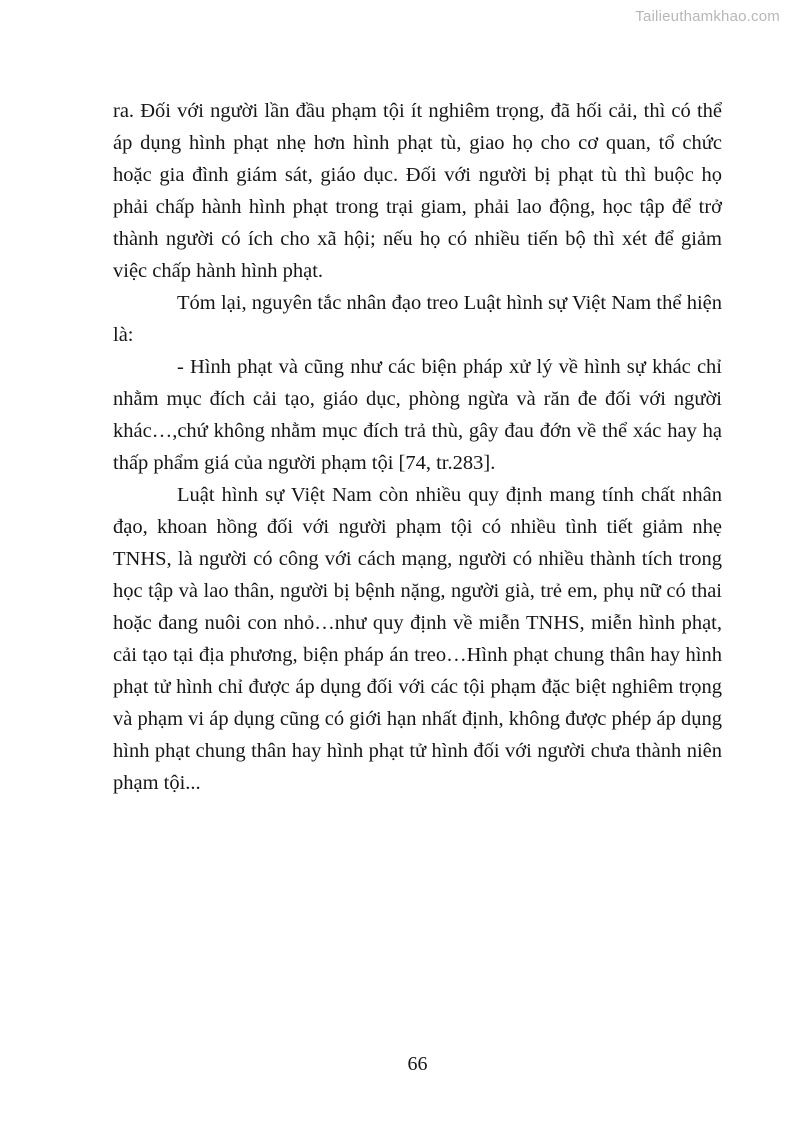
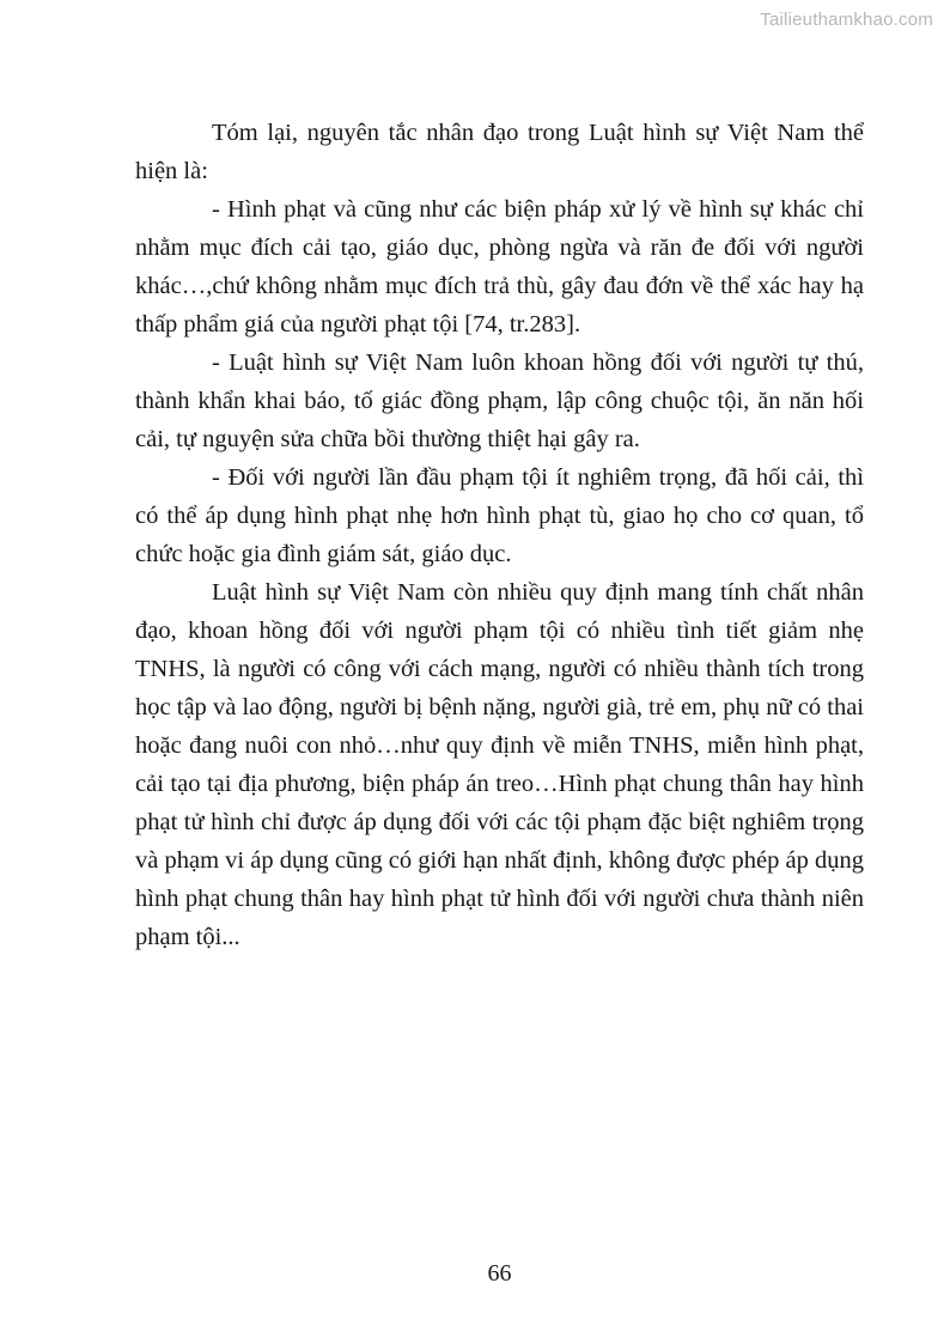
  Tailieuthamkhao.com
- ra. Đối với người lần đầu phạm tội ít nghiêm trọng, đã hối cải, thì có thể áp dụng hình phạt nhẹ hơn hình phạt tù, giao họ cho cơ quan, tổ chức hoặc gia đình giám sát, giáo dục. Đối với người bị phạt tù thì buộc họ phải chấp hành hình phạt trong trại giam, phải lao động, học tập để trở thành người có ích cho xã hội; nếu họ có nhiều tiến bộ thì xét để giảm việc chấp hành hình phạt.
- Tóm lại, nguyên tắc nhân đạo treo Luật hình sự Việt Nam thể hiện là:
+ Tóm lại, nguyên tắc nhân đạo trong Luật hình sự Việt Nam thể hiện là:
- - Hình phạt và cũng như các biện pháp xử lý về hình sự khác chỉ nhằm mục đích cải tạo, giáo dục, phòng ngừa và răn đe đối với người khác…,chứ không nhằm mục đích trả thù, gây đau đớn về thể xác hay hạ thấp phẩm giá của người phạm tội [74, tr.283].
+ - Hình phạt và cũng như các biện pháp xử lý về hình sự khác chỉ nhằm mục đích cải tạo, giáo dục, phòng ngừa và răn đe đối với người khác…,chứ không nhằm mục đích trả thù, gây đau đớn về thể xác hay hạ thấp phẩm giá của người phạt tội [74, tr.283].
+ - Luật hình sự Việt Nam luôn khoan hồng đối với người tự thú, thành khẩn khai báo, tố giác đồng phạm, lập công chuộc tội, ăn năn hối cải, tự nguyện sửa chữa bồi thường thiệt hại gây ra.
+ - Đối với người lần đầu phạm tội ít nghiêm trọng, đã hối cải, thì có thể áp dụng hình phạt nhẹ hơn hình phạt tù, giao họ cho cơ quan, tổ chức hoặc gia đình giám sát, giáo dục.
- Luật hình sự Việt Nam còn nhiều quy định mang tính chất nhân đạo, khoan hồng đối với người phạm tội có nhiều tình tiết giảm nhẹ TNHS, là người có công với cách mạng, người có nhiều thành tích trong học tập và lao thân, người bị bệnh nặng, người già, trẻ em, phụ nữ có thai hoặc đang nuôi con nhỏ…như quy định về miễn TNHS, miễn hình phạt, cải tạo tại địa phương, biện pháp án treo…Hình phạt chung thân hay hình phạt tử hình chỉ được áp dụng đối với các tội phạm đặc biệt nghiêm trọng và phạm vi áp dụng cũng có giới hạn nhất định, không được phép áp dụng hình phạt chung thân hay hình phạt tử hình đối với người chưa thành niên phạm tội...
+ Luật hình sự Việt Nam còn nhiều quy định mang tính chất nhân đạo, khoan hồng đối với người phạm tội có nhiều tình tiết giảm nhẹ TNHS, là người có công với cách mạng, người có nhiều thành tích trong học tập và lao động, người bị bệnh nặng, người già, trẻ em, phụ nữ có thai hoặc đang nuôi con nhỏ…như quy định về miễn TNHS, miễn hình phạt, cải tạo tại địa phương, biện pháp án treo…Hình phạt chung thân hay hình phạt tử hình chỉ được áp dụng đối với các tội phạm đặc biệt nghiêm trọng và phạm vi áp dụng cũng có giới hạn nhất định, không được phép áp dụng hình phạt chung thân hay hình phạt tử hình đối với người chưa thành niên phạm tội...
  66
